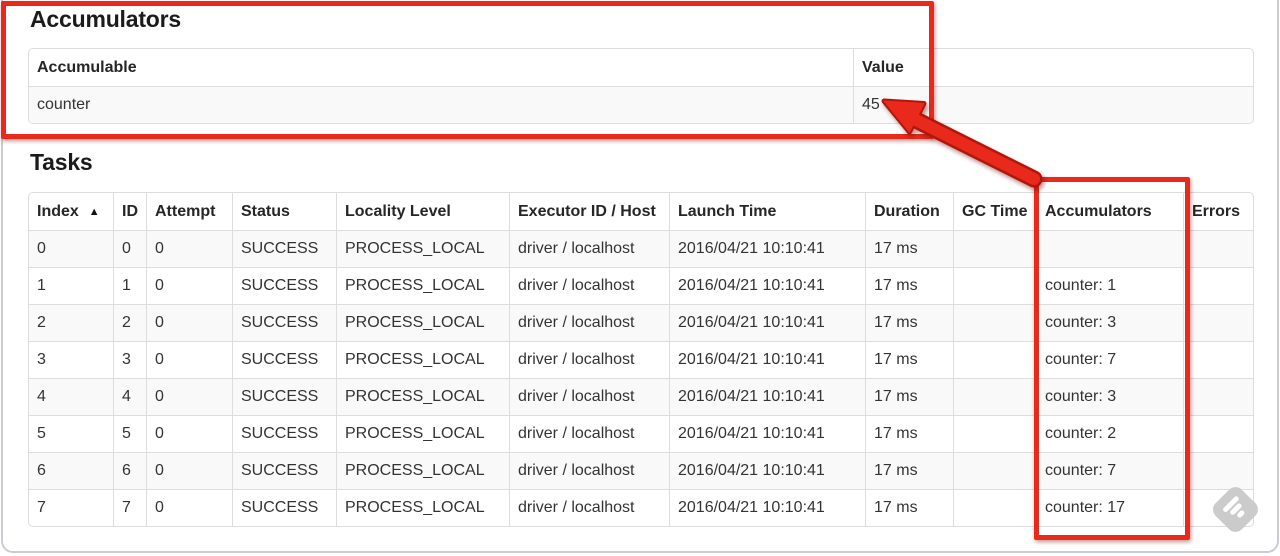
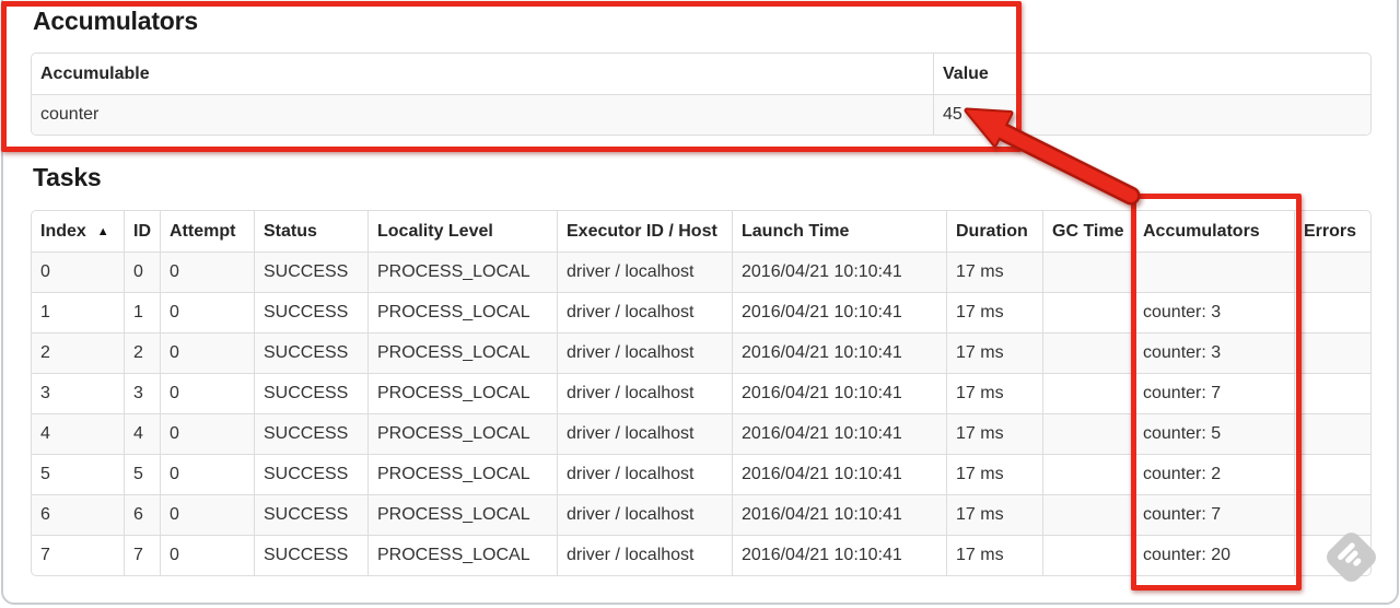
  Accumulators
  Accumulable	Value
  counter	45
  Tasks
  Index ▲	ID	Attempt	Status	Locality Level	Executor ID / Host	Launch Time	Duration	GC Time	Accumulators	Errors
  0	0	0	SUCCESS	PROCESS_LOCAL	driver / localhost	2016/04/21 10:10:41	17 ms
- 1	1	0	SUCCESS	PROCESS_LOCAL	driver / localhost	2016/04/21 10:10:41	17 ms		counter: 1
+ 1	1	0	SUCCESS	PROCESS_LOCAL	driver / localhost	2016/04/21 10:10:41	17 ms		counter: 3
  2	2	0	SUCCESS	PROCESS_LOCAL	driver / localhost	2016/04/21 10:10:41	17 ms		counter: 3
  3	3	0	SUCCESS	PROCESS_LOCAL	driver / localhost	2016/04/21 10:10:41	17 ms		counter: 7
- 4	4	0	SUCCESS	PROCESS_LOCAL	driver / localhost	2016/04/21 10:10:41	17 ms		counter: 3
+ 4	4	0	SUCCESS	PROCESS_LOCAL	driver / localhost	2016/04/21 10:10:41	17 ms		counter: 5
  5	5	0	SUCCESS	PROCESS_LOCAL	driver / localhost	2016/04/21 10:10:41	17 ms		counter: 2
  6	6	0	SUCCESS	PROCESS_LOCAL	driver / localhost	2016/04/21 10:10:41	17 ms		counter: 7
- 7	7	0	SUCCESS	PROCESS_LOCAL	driver / localhost	2016/04/21 10:10:41	17 ms		counter: 17
+ 7	7	0	SUCCESS	PROCESS_LOCAL	driver / localhost	2016/04/21 10:10:41	17 ms		counter: 20
